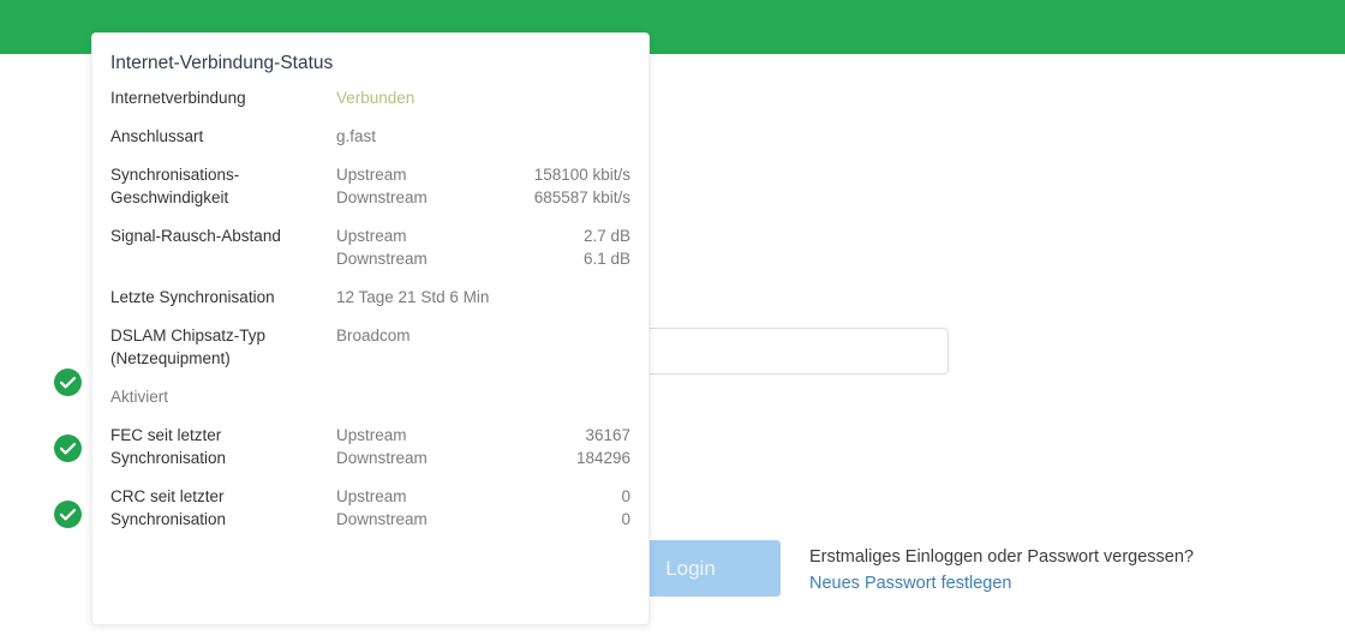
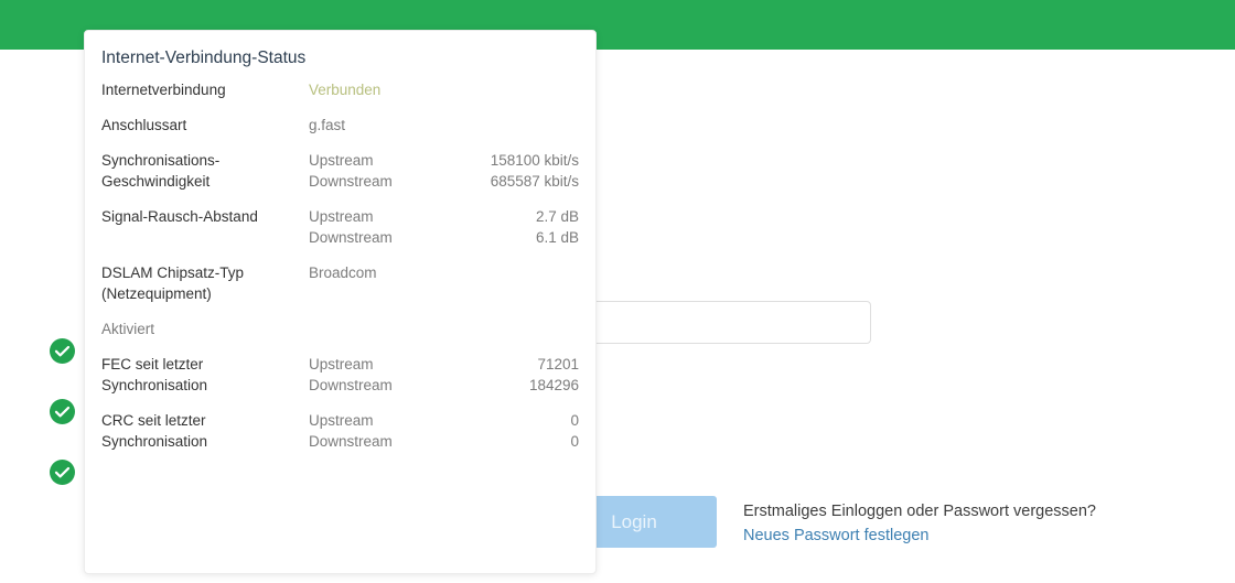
  Login
  Erstmaliges Einloggen oder Passwort vergessen?
  Neues Passwort festlegen
  Internet-Verbindung-Status
  Internetverbindung
  Verbunden
  Anschlussart
  g.fast
  Synchronisations-
  Geschwindigkeit
  Upstream
  Downstream
  158100 kbit/s
  685587 kbit/s
  Signal-Rausch-Abstand
  Upstream
  Downstream
  2.7 dB
  6.1 dB
- Letzte Synchronisation
- 12 Tage 21 Std 6 Min
  DSLAM Chipsatz-Typ
  (Netzequipment)
  Broadcom
  Aktiviert
  FEC seit letzter
  Synchronisation
  Upstream
  Downstream
- 36167
+ 71201
  184296
  CRC seit letzter
  Synchronisation
  Upstream
  Downstream
  0
  0
